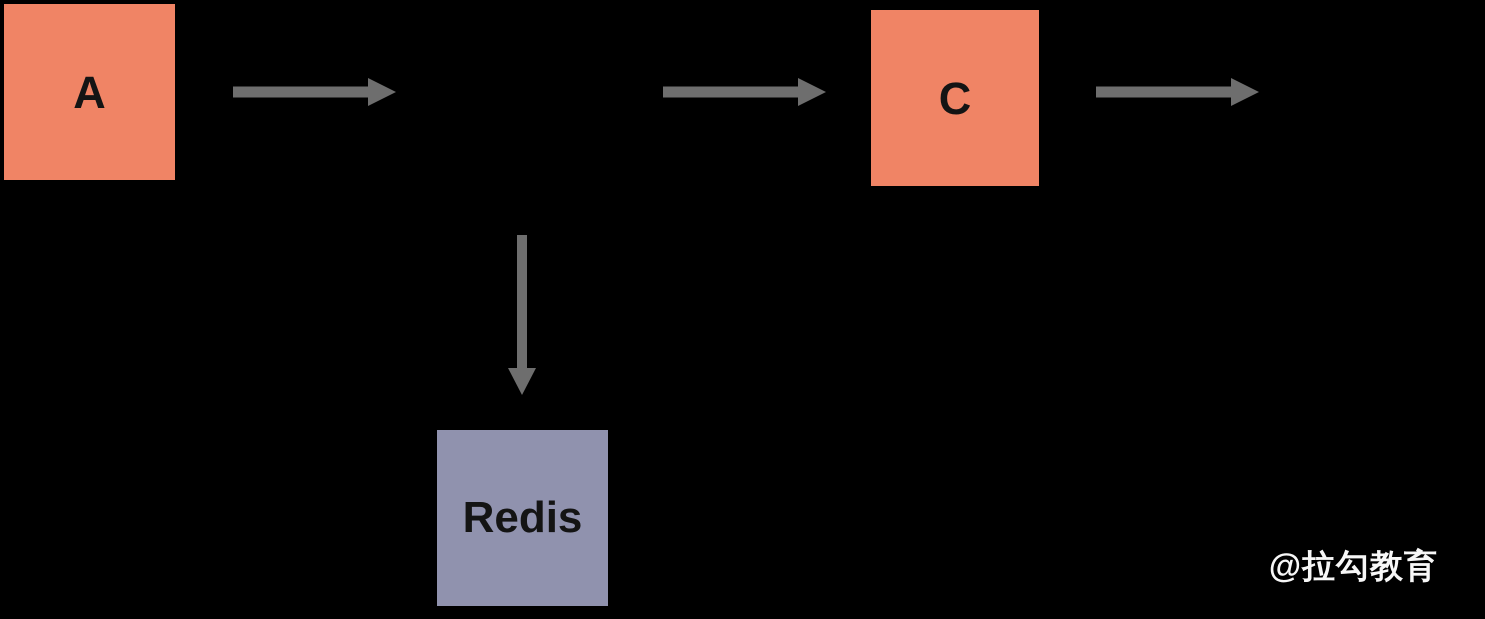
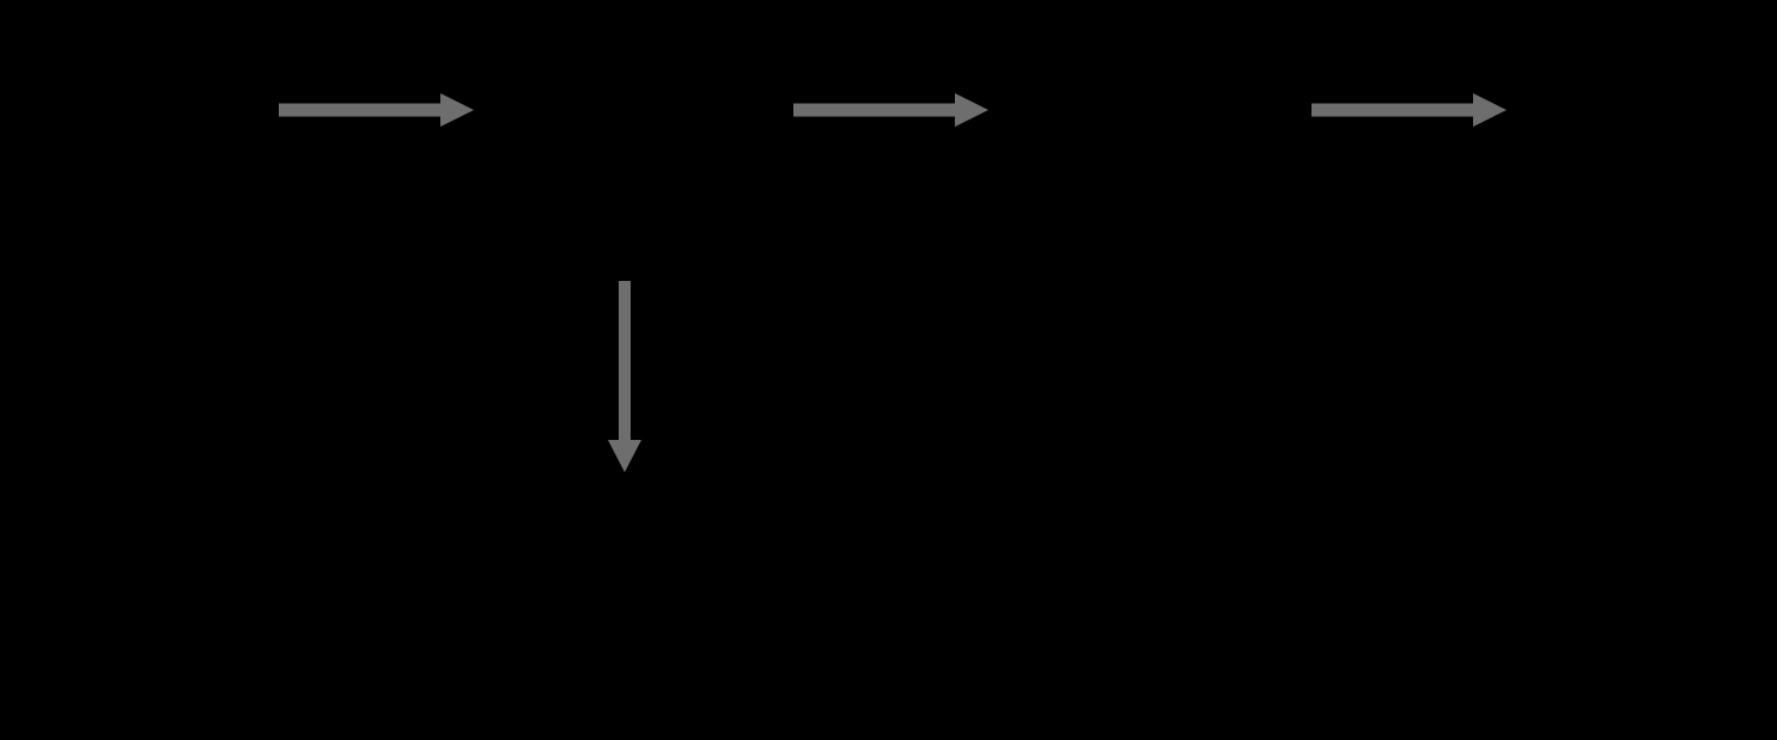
- A
- C
- Redis
- @拉勾教育
